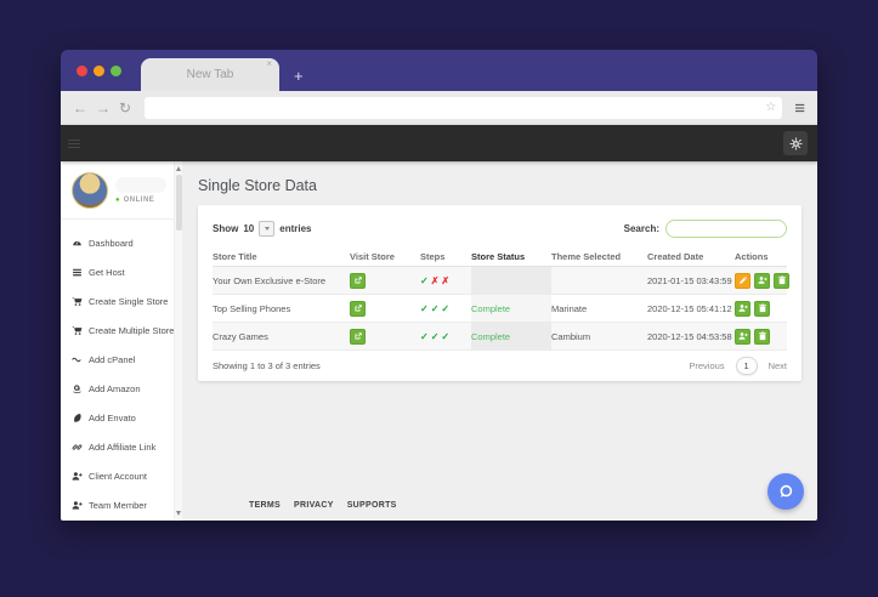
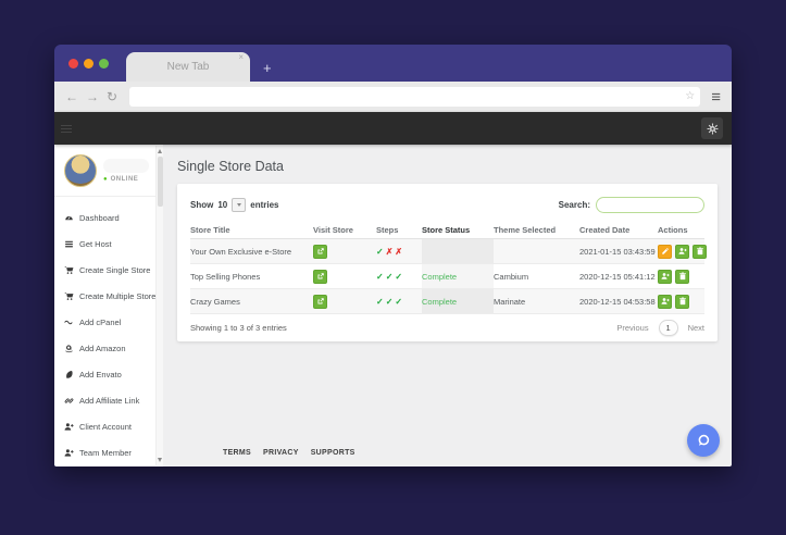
  New Tab
  ×
  +
  ←
  →
  ↻
  ☆
  ≡
  Dashboard
  Get Host
  Create Single Store
  Create Multiple Store
  Add cPanel
  Add Amazon
  Add Envato
  Add Affiliate Link
  Client Account
  Team Member
  Single Store Data
  Show
  10
  entries
  Search:
  Store Title
  Visit Store
  Steps
  Store Status
  Theme Selected
  Created Date
  Actions
  Your Own Exclusive e-Store
  ✓
  ✗
  ✗
  2021-01-15 03:43:59
  Top Selling Phones
  ✓
  ✓
  ✓
  Complete
- Marinate
+ Cambium
  2020-12-15 05:41:12
  Crazy Games
  ✓
  ✓
  ✓
  Complete
- Cambium
+ Marinate
  2020-12-15 04:53:58
  Showing 1 to 3 of 3 entries
  Previous
  1
  Next
